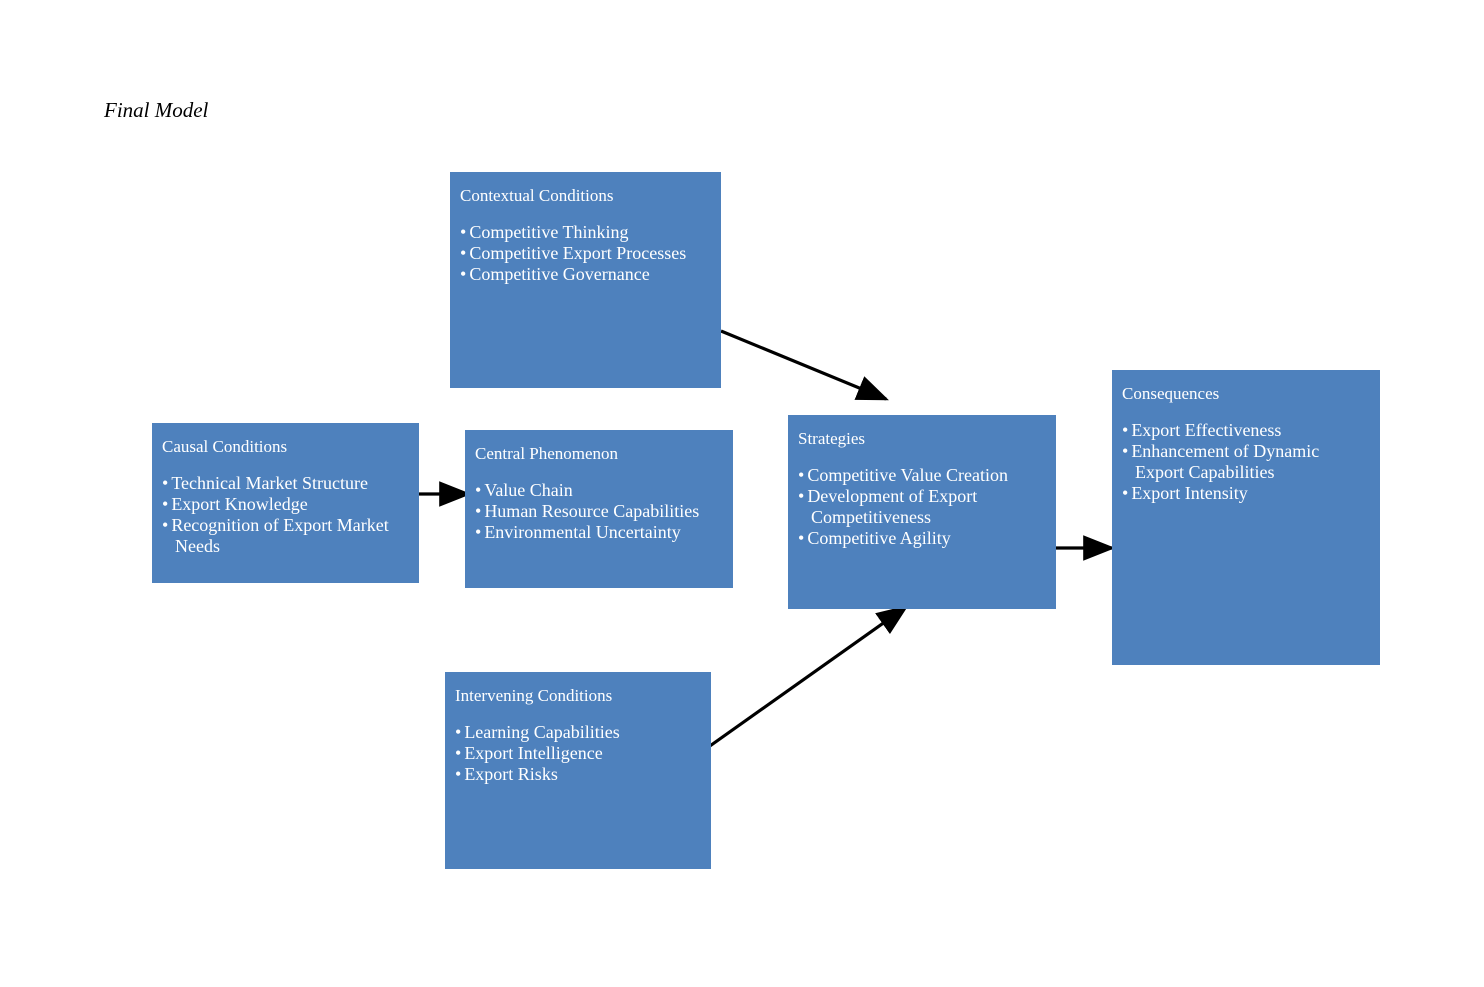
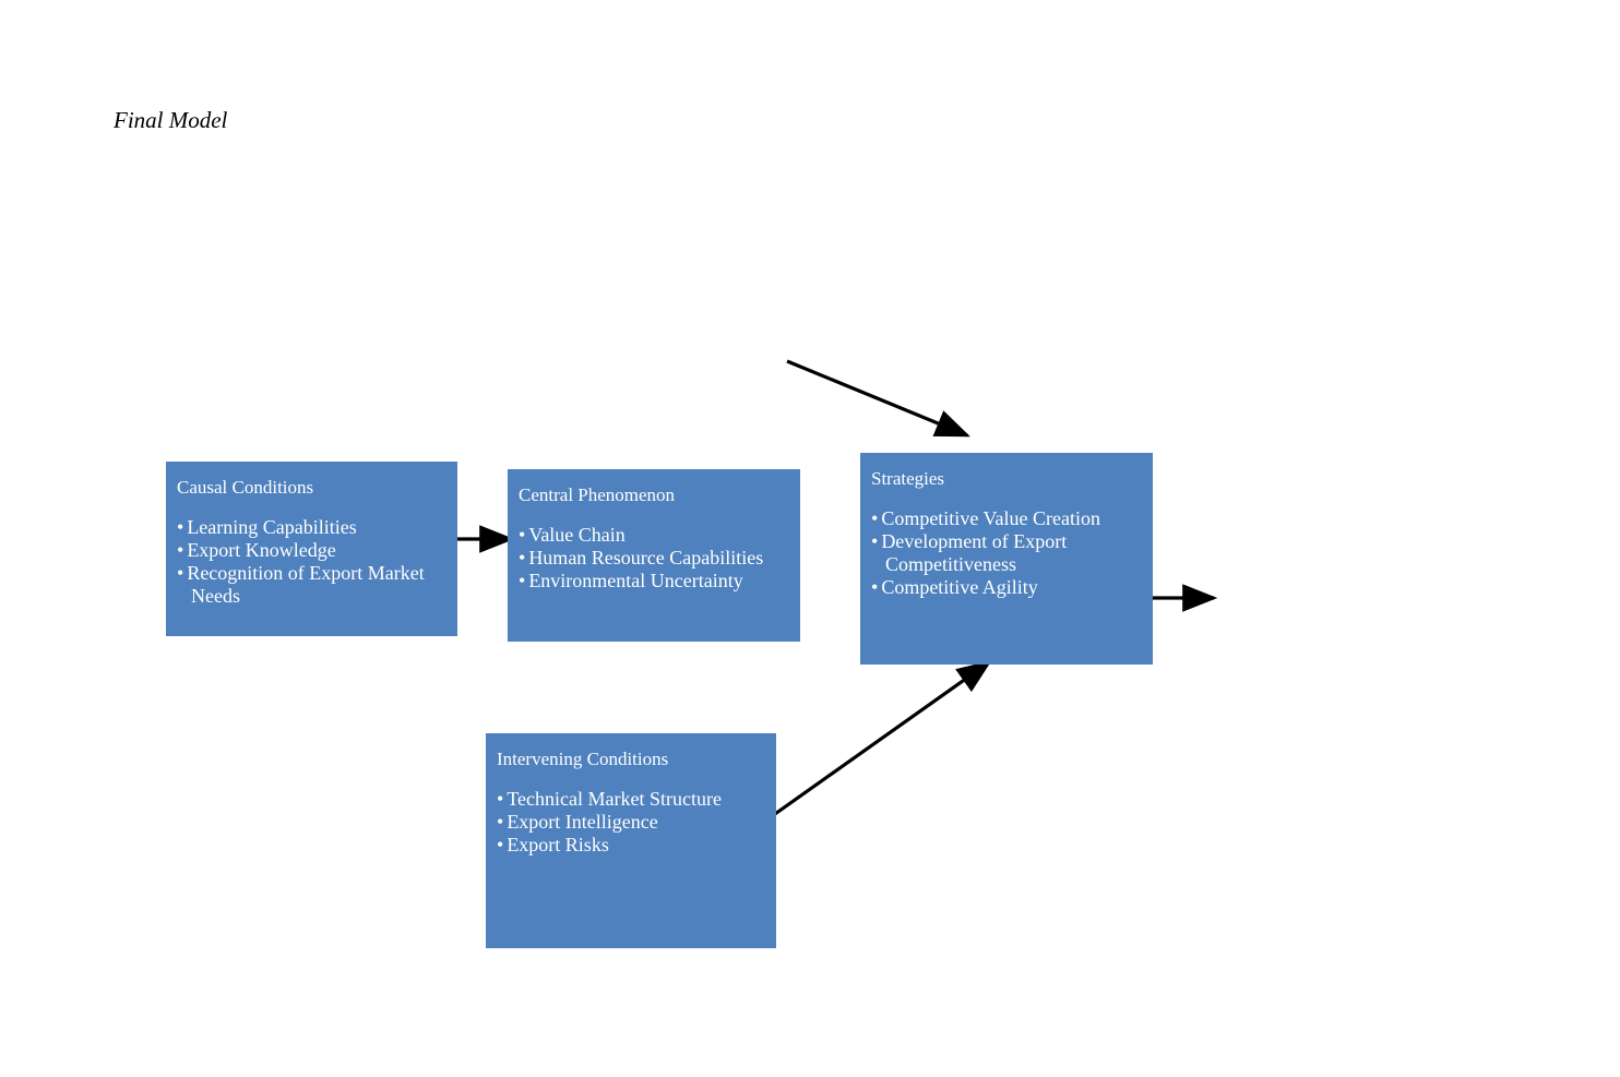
  Final Model
- Contextual Conditions
- • Competitive Thinking
- • Competitive Export Processes
- • Competitive Governance
  Causal Conditions
- • Technical Market Structure
+ • Learning Capabilities
  • Export Knowledge
  • Recognition of Export Market Needs
  Central Phenomenon
  • Value Chain
  • Human Resource Capabilities
  • Environmental Uncertainty
  Strategies
  • Competitive Value Creation
  • Development of Export Competitiveness
  • Competitive Agility
- Consequences
- • Export Effectiveness
- • Enhancement of Dynamic Export Capabilities
- • Export Intensity
  Intervening Conditions
- • Learning Capabilities
+ • Technical Market Structure
  • Export Intelligence
  • Export Risks
